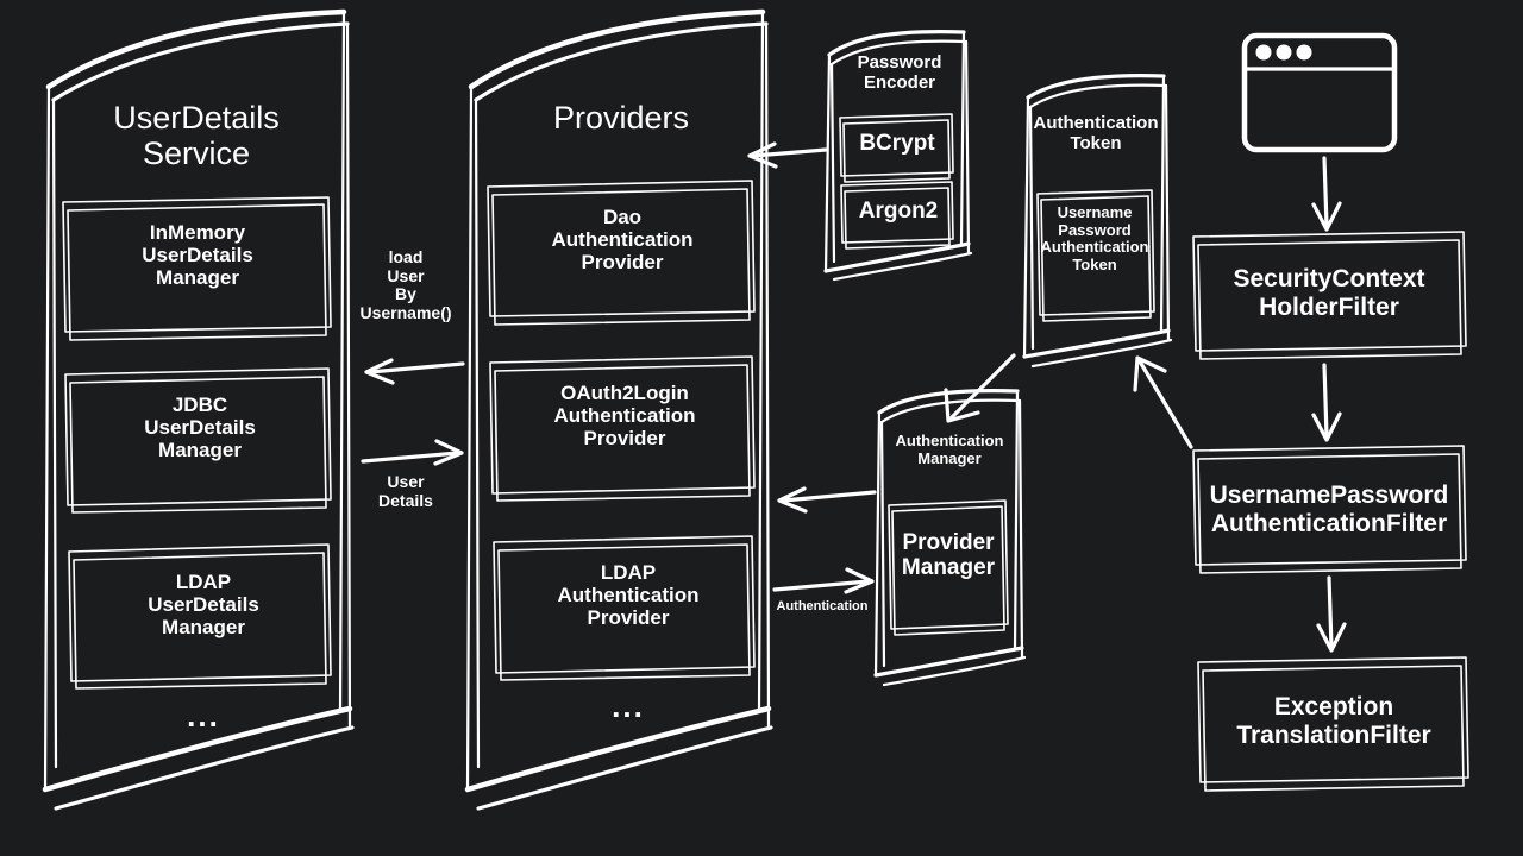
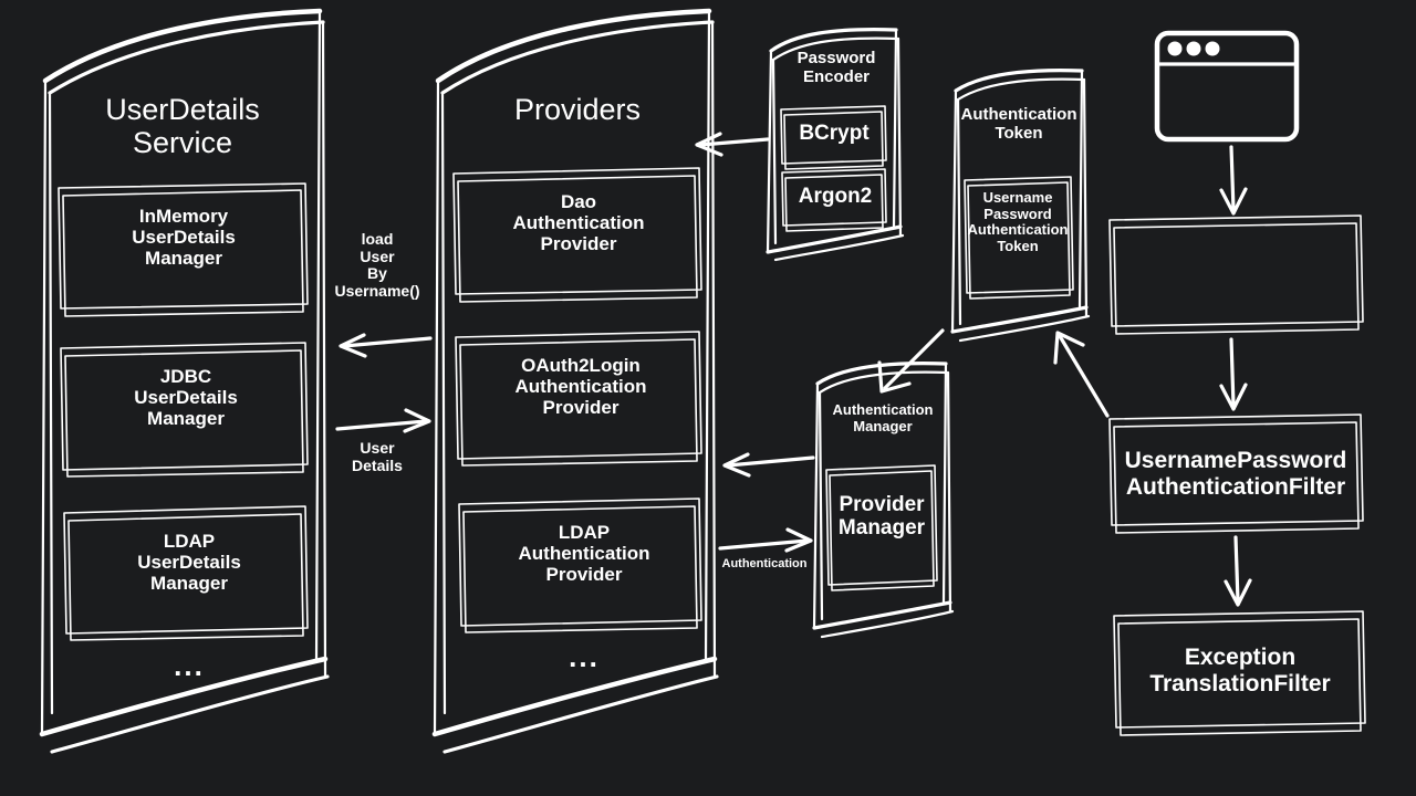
  UserDetails
  Service
  InMemory
  UserDetails
  Manager
  JDBC
  UserDetails
  Manager
  LDAP
  UserDetails
  Manager
  ...
  Providers
  Dao
  Authentication
  Provider
  OAuth2Login
  Authentication
  Provider
  LDAP
  Authentication
  Provider
  ...
  Password
  Encoder
  BCrypt
  Argon2
  Authentication
  Token
  Username
  Password
  Authentication
  Token
  Authentication
  Manager
  Provider
  Manager
- SecurityContext
- HolderFilter
  UsernamePassword
  AuthenticationFilter
  Exception
  TranslationFilter
  load
  User
  By
  Username()
  User
  Details
  Authentication
